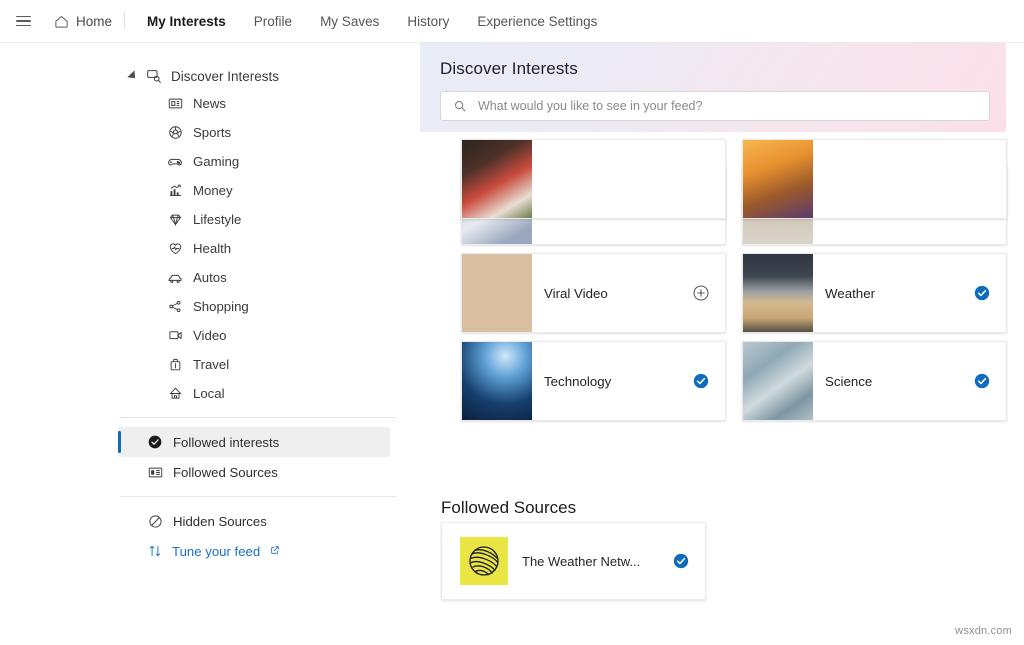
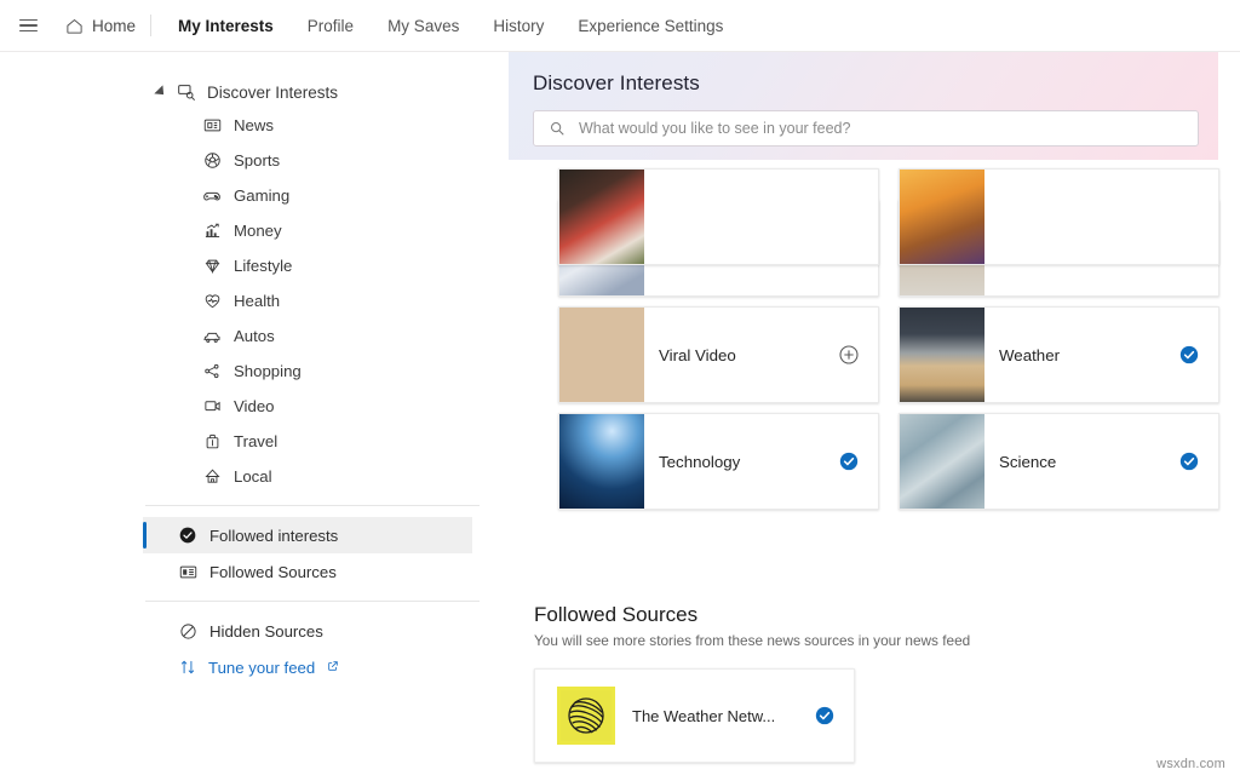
  Home
  My Interests
  Profile
  My Saves
  History
  Experience Settings
  Discover Interests
  News
  Sports
  Gaming
  Money
  Lifestyle
  Health
  Autos
  Shopping
  Video
  Travel
  Local
  Followed interests
  Followed Sources
  Hidden Sources
  Tune your feed
  Discover Interests
  What would you like to see in your feed?
  Viral Video
  Weather
  Technology
  Science
  Followed Sources
+ You will see more stories from these news sources in your news feed
  The Weather Netw...
  wsxdn.com
